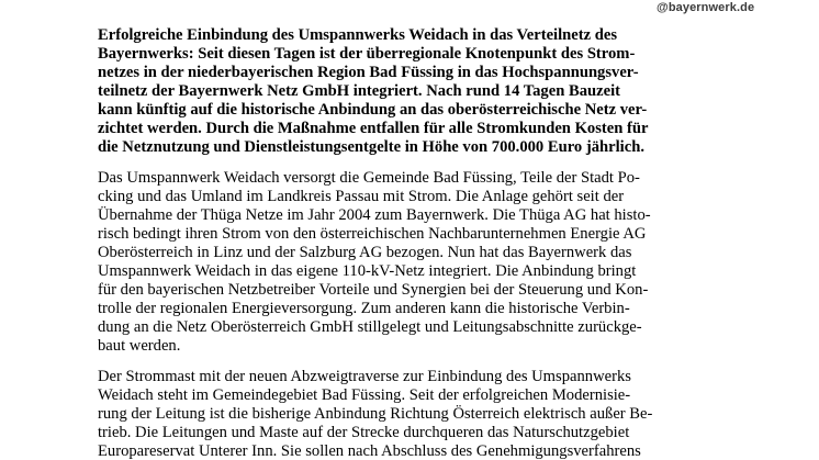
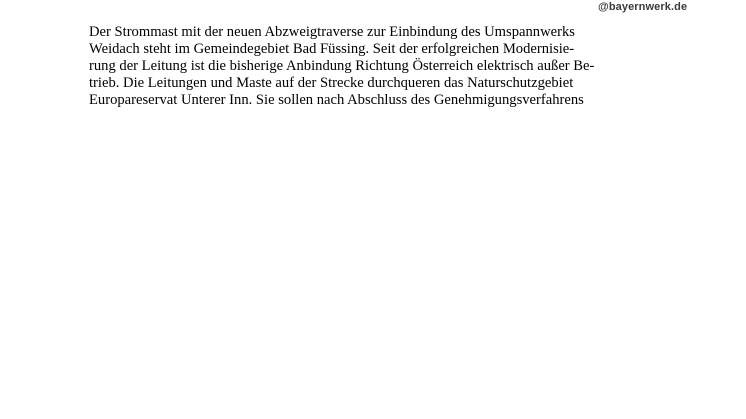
  @bayernwerk.de
- Erfolgreiche Einbindung des Umspannwerks Weidach in das Verteilnetz des
- Bayernwerks: Seit diesen Tagen ist der überregionale Knotenpunkt des Strom-
- netzes in der niederbayerischen Region Bad Füssing in das Hochspannungsver-
- teilnetz der Bayernwerk Netz GmbH integriert. Nach rund 14 Tagen Bauzeit
- kann künftig auf die historische Anbindung an das oberösterreichische Netz ver-
- zichtet werden. Durch die Maßnahme entfallen für alle Stromkunden Kosten für
- die Netznutzung und Dienstleistungsentgelte in Höhe von 700.000 Euro jährlich.
- Das Umspannwerk Weidach versorgt die Gemeinde Bad Füssing, Teile der Stadt Po-
- cking und das Umland im Landkreis Passau mit Strom. Die Anlage gehört seit der
- Übernahme der Thüga Netze im Jahr 2004 zum Bayernwerk. Die Thüga AG hat histo-
- risch bedingt ihren Strom von den österreichischen Nachbarunternehmen Energie AG
- Oberösterreich in Linz und der Salzburg AG bezogen. Nun hat das Bayernwerk das
- Umspannwerk Weidach in das eigene 110-kV-Netz integriert. Die Anbindung bringt
- für den bayerischen Netzbetreiber Vorteile und Synergien bei der Steuerung und Kon-
- trolle der regionalen Energieversorgung. Zum anderen kann die historische Verbin-
- dung an die Netz Oberösterreich GmbH stillgelegt und Leitungsabschnitte zurückge-
- baut werden.
  Der Strommast mit der neuen Abzweigtraverse zur Einbindung des Umspannwerks
  Weidach steht im Gemeindegebiet Bad Füssing. Seit der erfolgreichen Modernisie-
  rung der Leitung ist die bisherige Anbindung Richtung Österreich elektrisch außer Be-
  trieb. Die Leitungen und Maste auf der Strecke durchqueren das Naturschutzgebiet
  Europareservat Unterer Inn. Sie sollen nach Abschluss des Genehmigungsverfahrens
